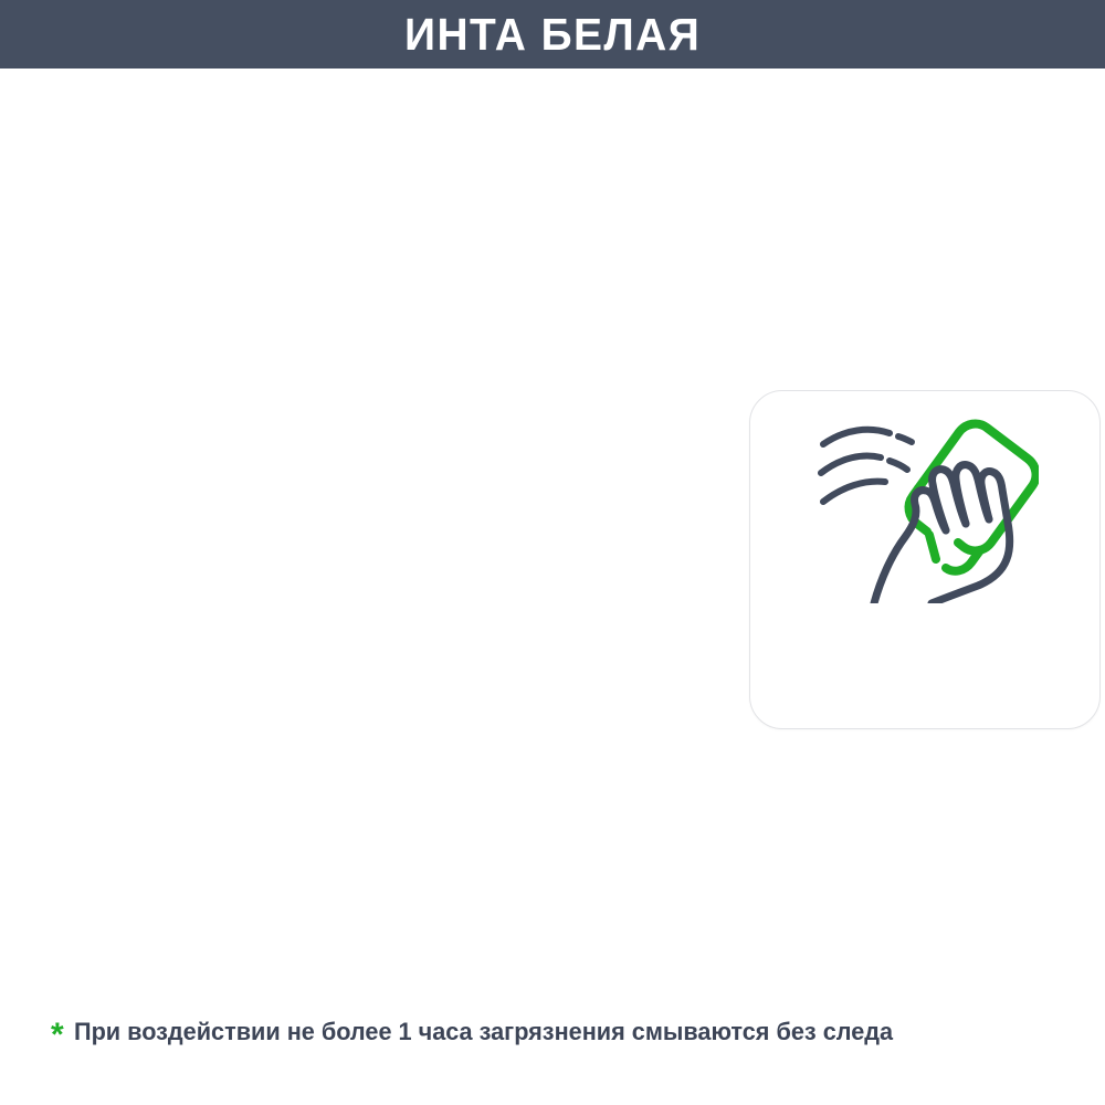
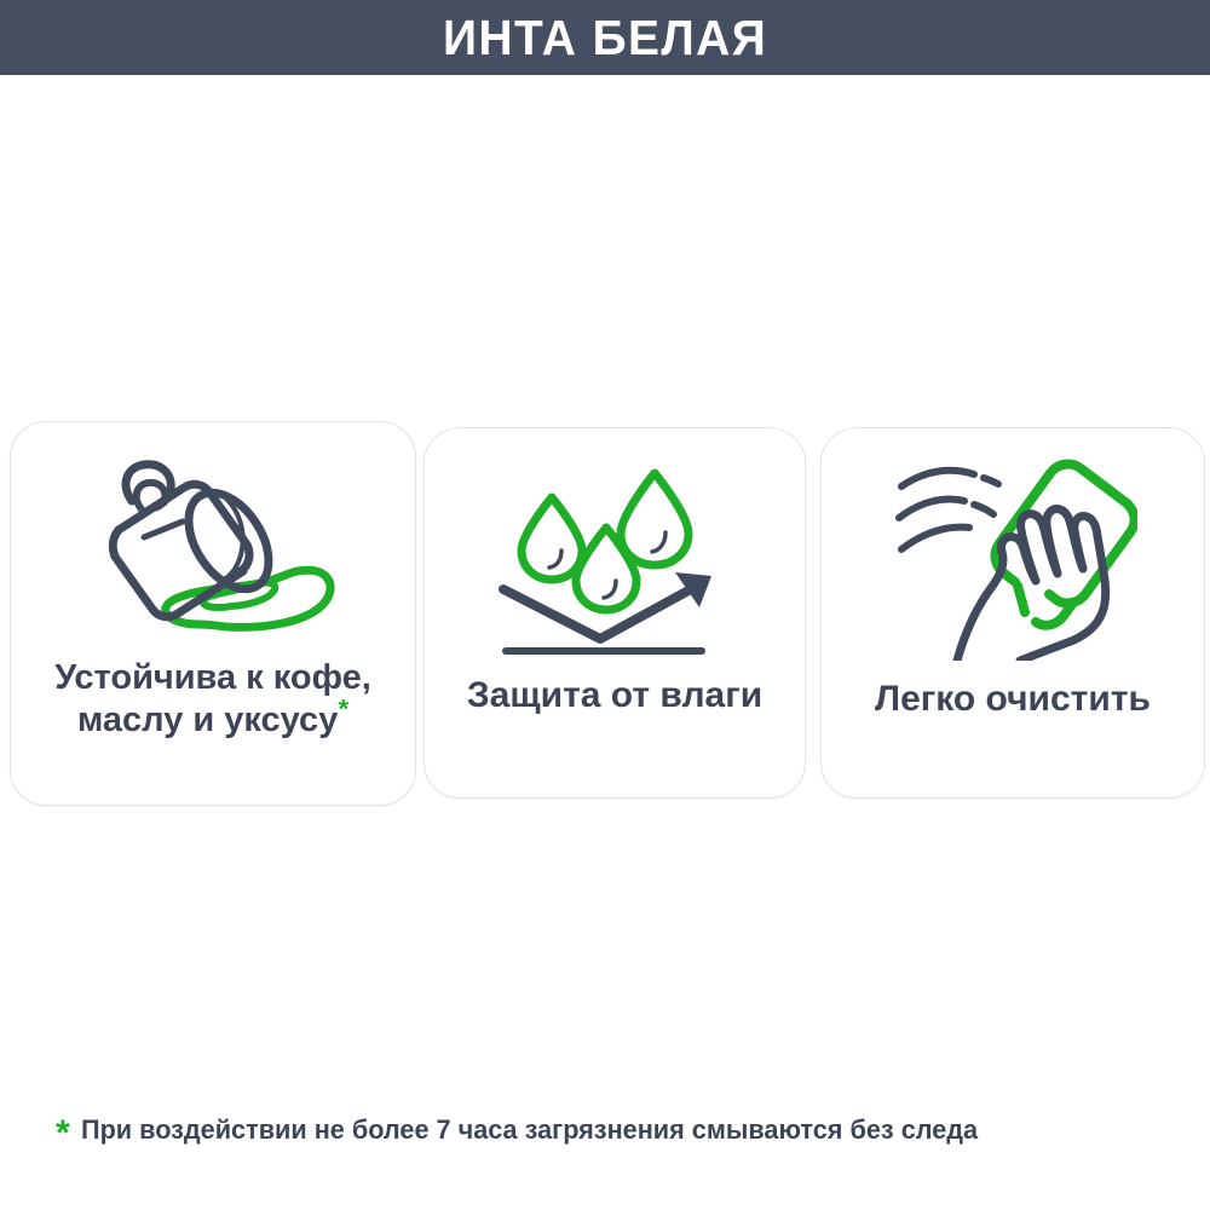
  ИНТА БЕЛАЯ
+ Устойчива к кофе,
+ маслу и уксусу*
+ Защита от влаги
+ Легко очистить
  *
- При воздействии не более 1 часа загрязнения смываются без следа
+ При воздействии не более 7 часа загрязнения смываются без следа
